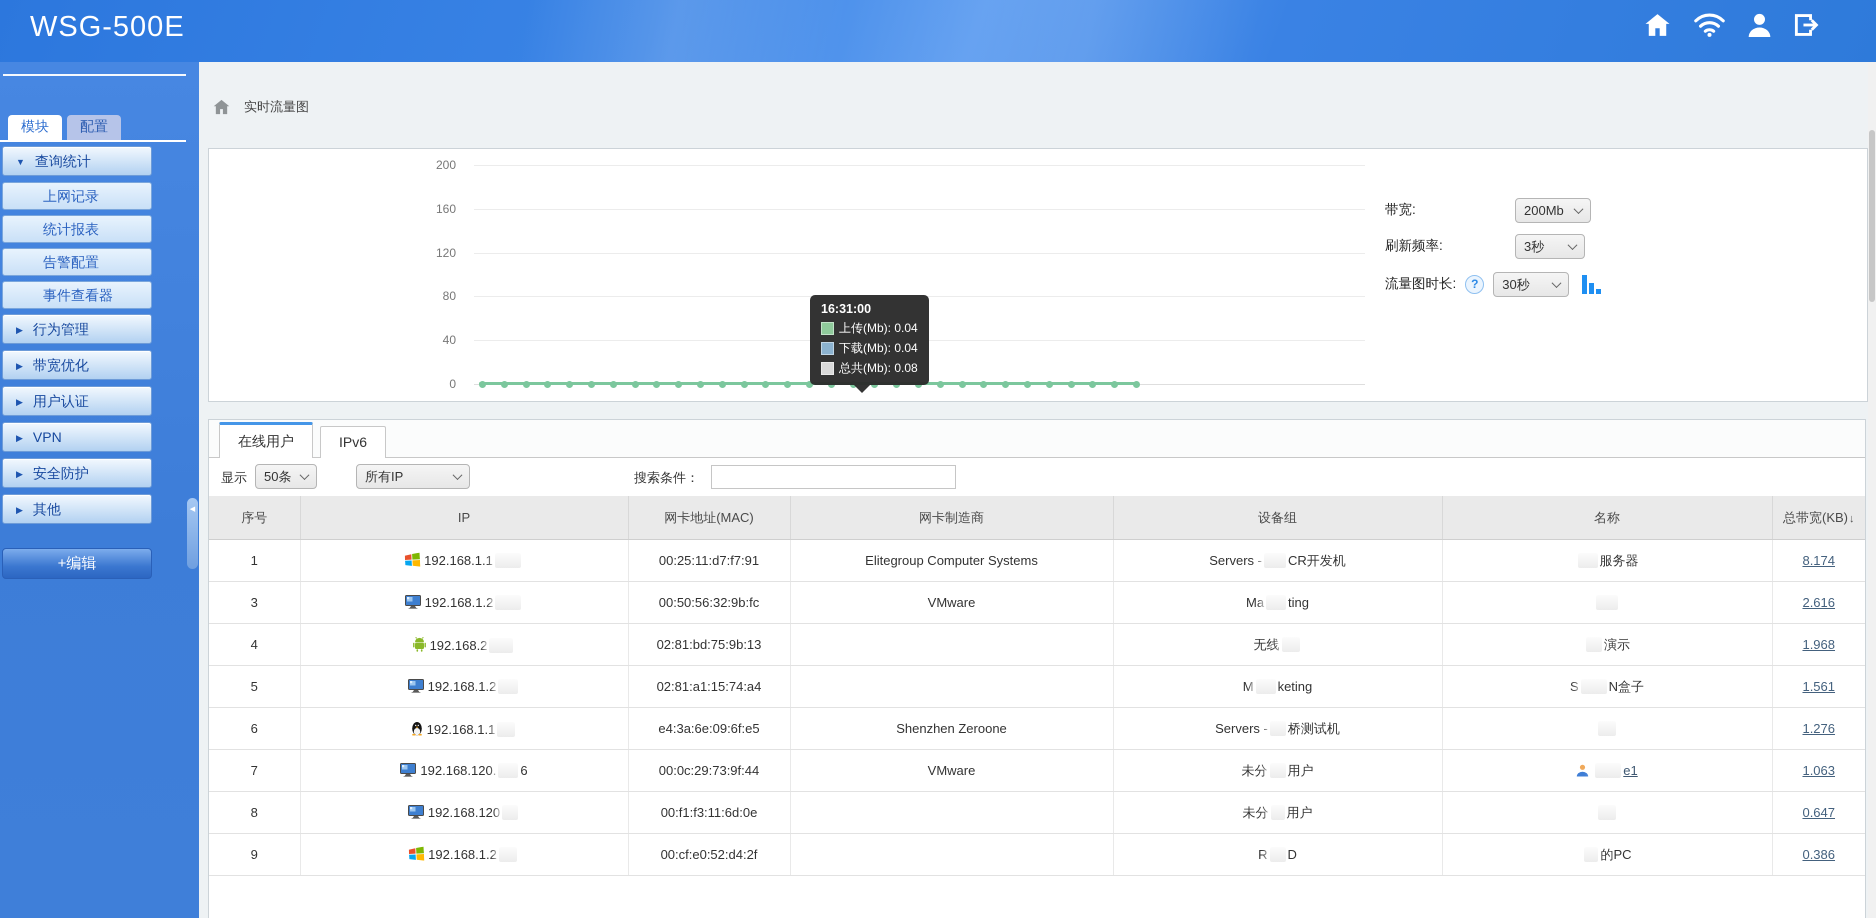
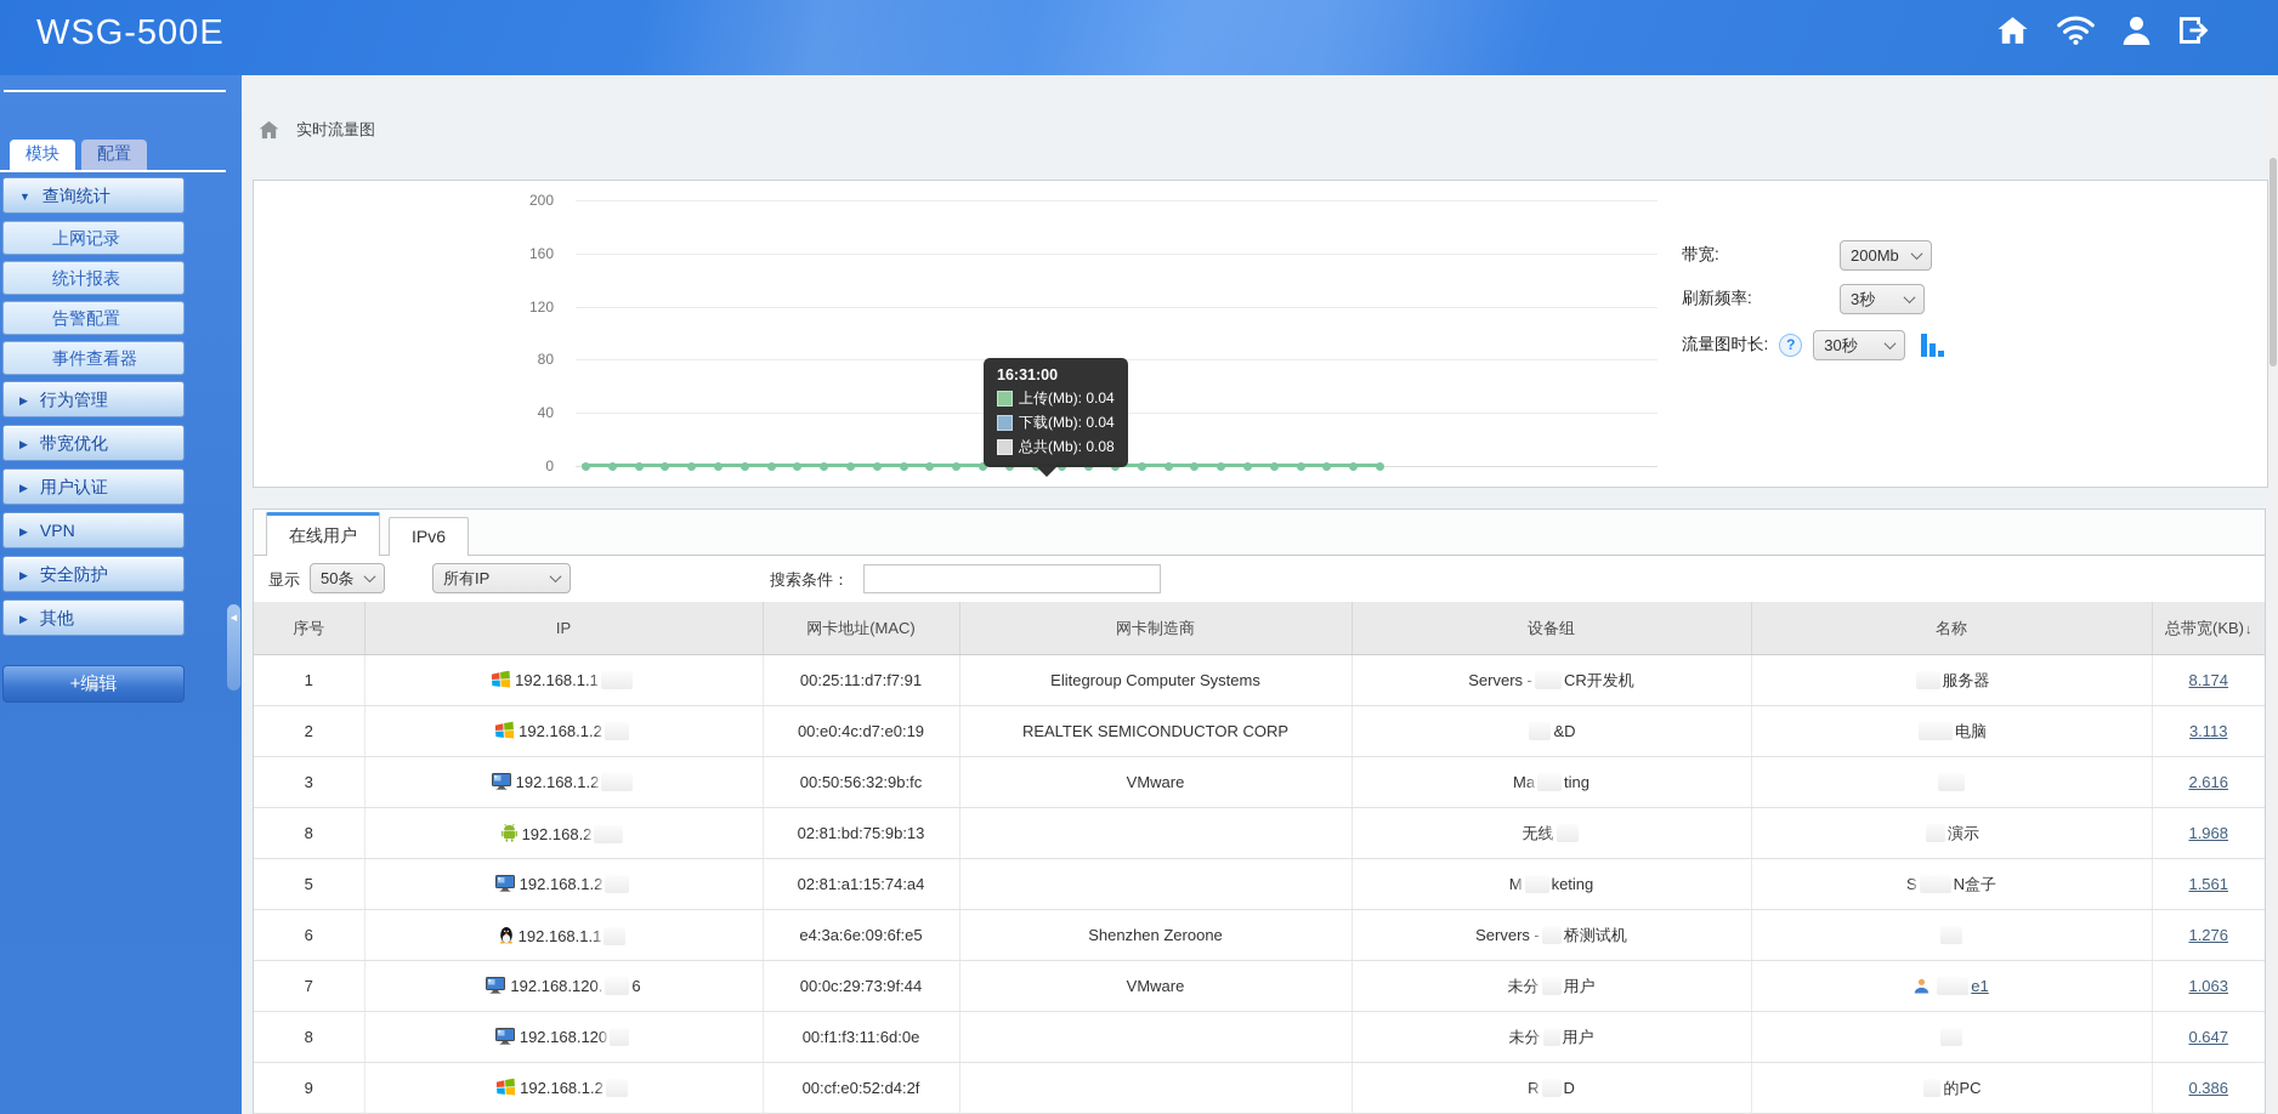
  WSG-500E
  模块
  配置
  ▼ 查询统计
  上网记录
  统计报表
  告警配置
  事件查看器
  ▶ 行为管理
  ▶ 带宽优化
  ▶ 用户认证
  ▶ VPN
  ▶ 安全防护
  ▶ 其他
  +编辑
  实时流量图
  200
  160
  120
  80
  40
  0
  16:31:00
  上传(Mb): 0.04
  下载(Mb): 0.04
  总共(Mb): 0.08
  带宽:
  200Mb
  刷新频率:
  3秒
  流量图时长:
  ?
  30秒
  在线用户
  IPv6
  显示
  50条
  所有IP
  搜索条件：
  序号	IP	网卡地址(MAC)	网卡制造商	设备组	名称	总带宽(KB)↓
  1	192.168.1.1	00:25:11:d7:f7:91	Elitegroup Computer Systems	Servers - CR开发机	服务器	8.174
+ 2	192.168.1.2	00:e0:4c:d7:e0:19	REALTEK SEMICONDUCTOR CORP	&D	电脑	3.113
  3	192.168.1.2	00:50:56:32:9b:fc	VMware	Ma ting		2.616
- 4	192.168.2	02:81:bd:75:9b:13		无线	演示	1.968
+ 8	192.168.2	02:81:bd:75:9b:13		无线	演示	1.968
  5	192.168.1.2	02:81:a1:15:74:a4		M keting	S N盒子	1.561
  6	192.168.1.1	e4:3a:6e:09:6f:e5	Shenzhen Zeroone	Servers - 桥测试机		1.276
  7	192.168.120. 6	00:0c:29:73:9f:44	VMware	未分 用户	e1	1.063
  8	192.168.120	00:f1:f3:11:6d:0e		未分 用户		0.647
  9	192.168.1.2	00:cf:e0:52:d4:2f		R D	的PC	0.386
